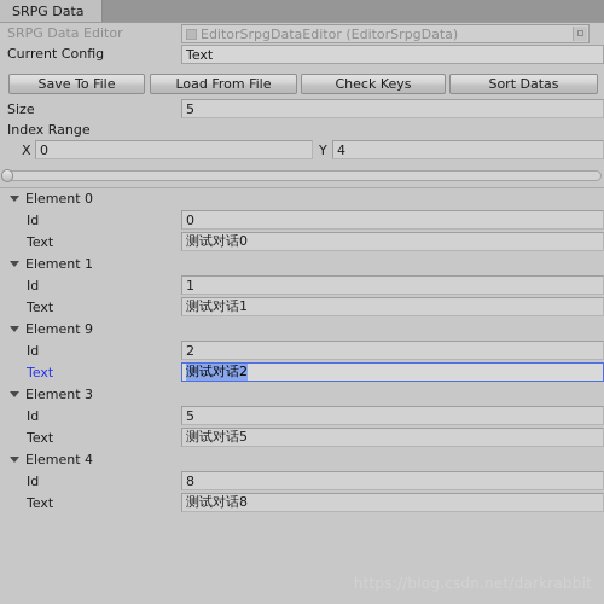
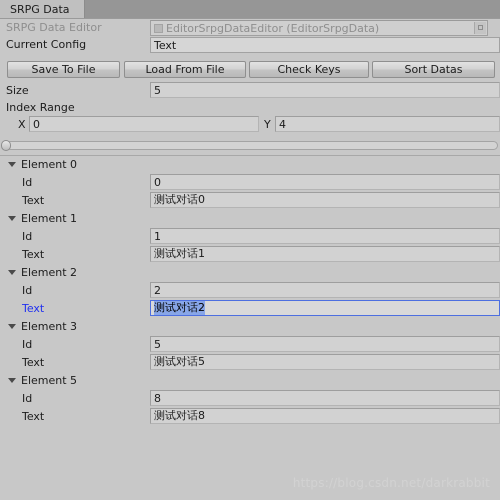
  SRPG Data
  SRPG Data Editor
  EditorSrpgDataEditor (EditorSrpgData)
  Current Config
  Text
  Save To File
  Load From File
  Check Keys
  Sort Datas
  Size
  5
  Index Range
  X
  0
  Y
  4
  Element 0
  Id
  0
  Text
  测试对话0
  Element 1
  Id
  1
  Text
  测试对话1
- Element 9
+ Element 2
  Id
  2
  Text
  测试对话2
  Element 3
  Id
  5
  Text
  测试对话5
- Element 4
+ Element 5
  Id
  8
  Text
  测试对话8
